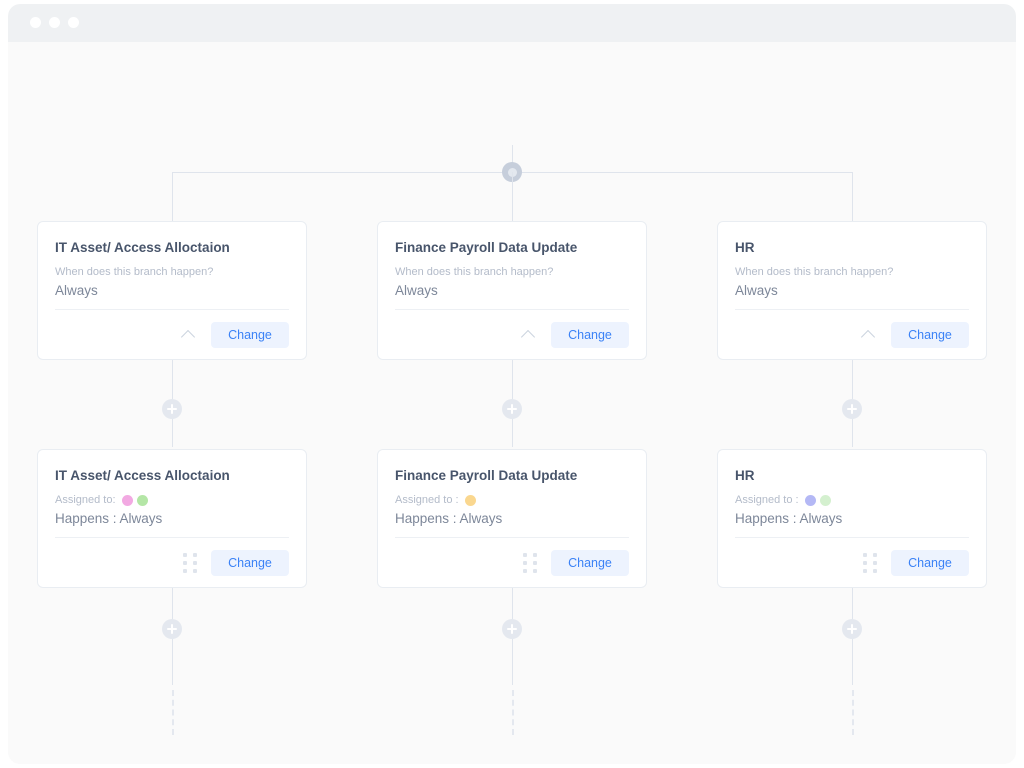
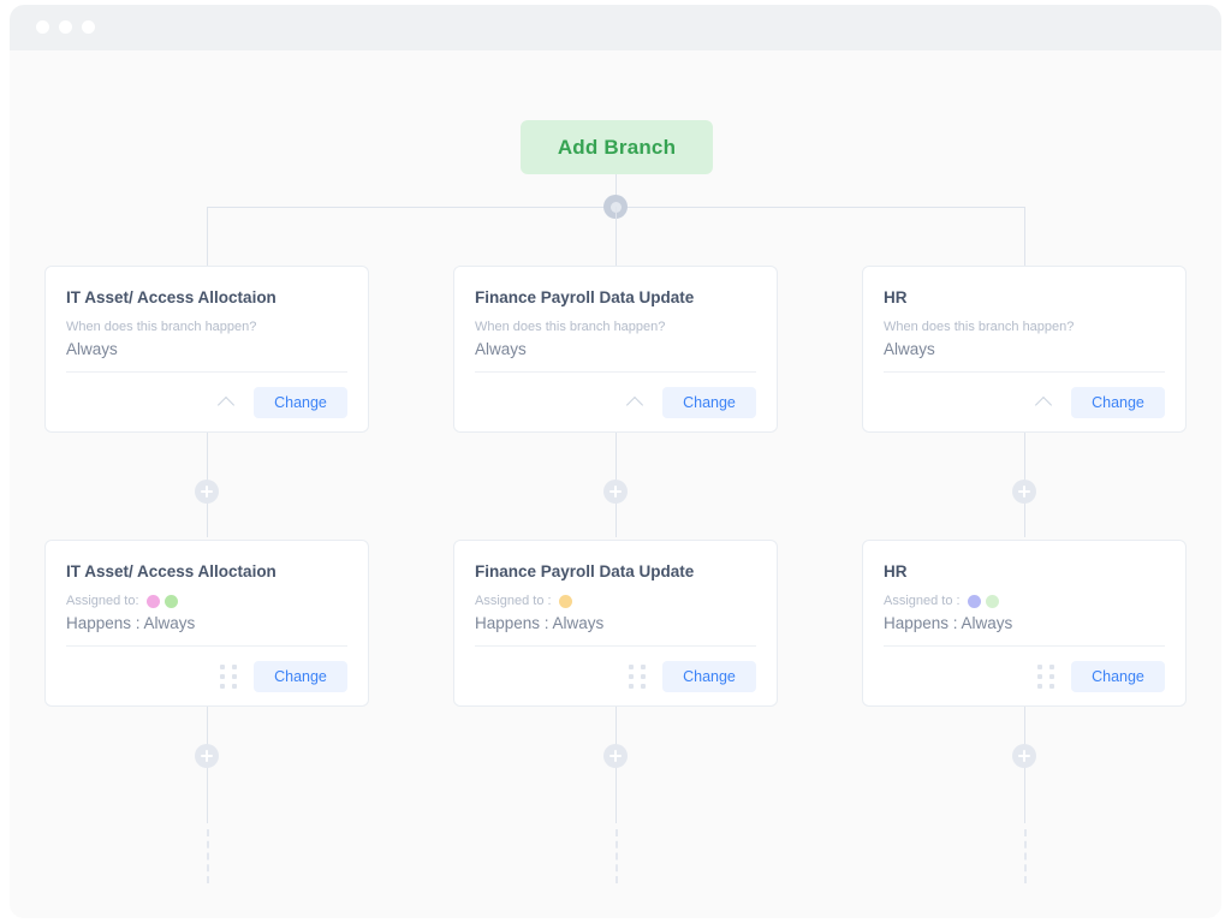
+ Add Branch
  IT Asset/ Access Alloctaion
  When does this branch happen?
  Always
  Change
  Finance Payroll Data Update
  When does this branch happen?
  Always
  Change
  HR
  When does this branch happen?
  Always
  Change
  IT Asset/ Access Alloctaion
  Assigned to:
  Happens : Always
  Change
  Finance Payroll Data Update
  Assigned to :
  Happens : Always
  Change
  HR
  Assigned to :
  Happens : Always
  Change
